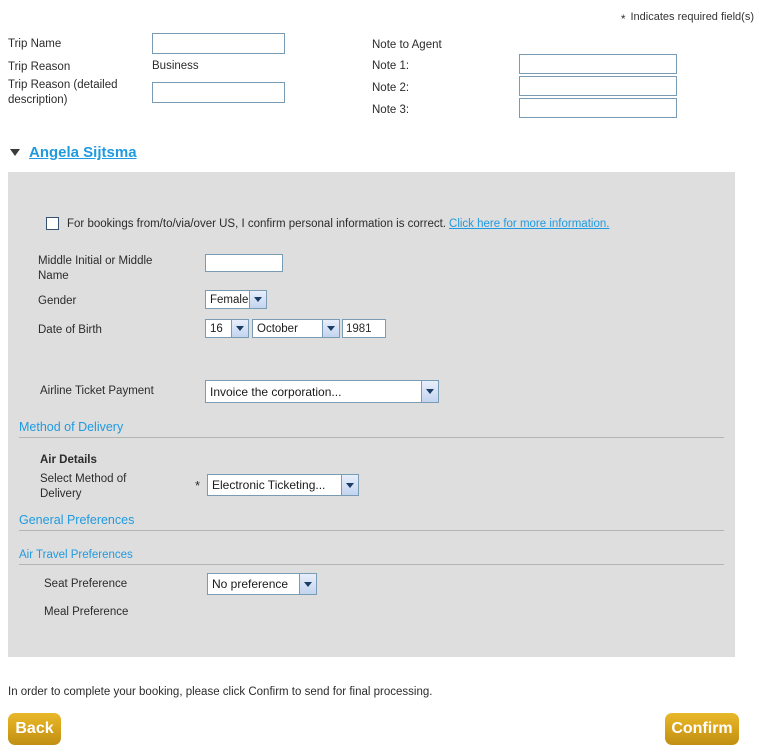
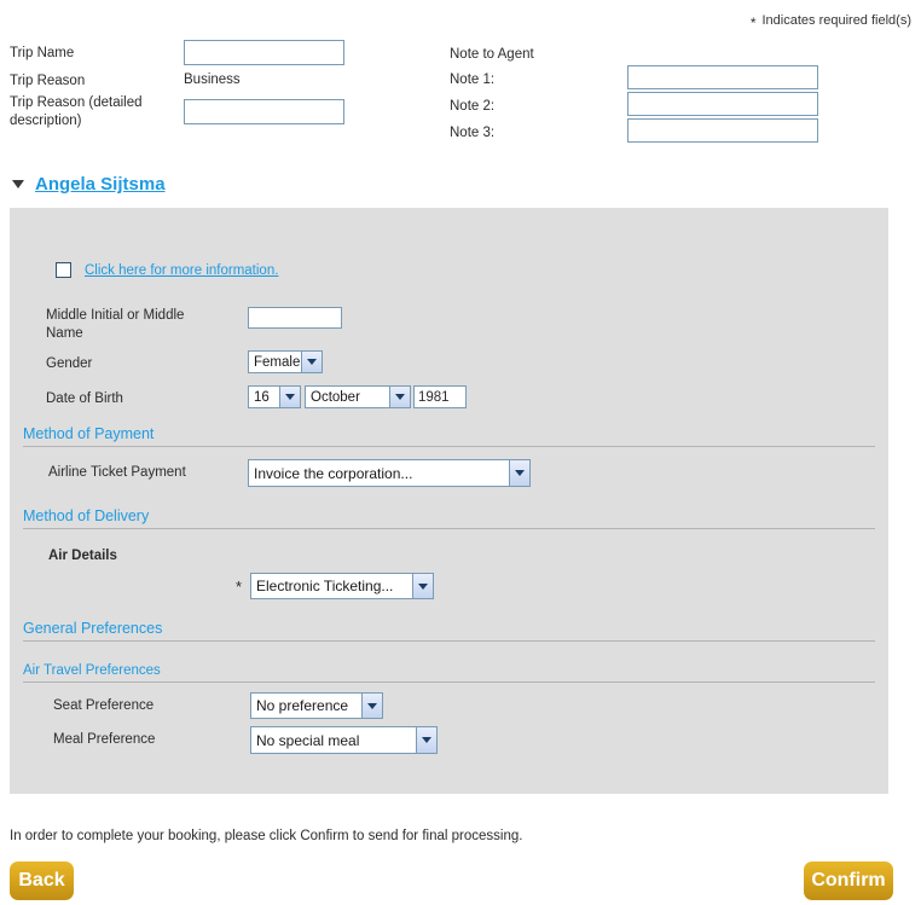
  * Indicates required field(s)
  Trip Name
  Trip Reason
  Business
  Trip Reason (detailed description)
  Note to Agent
  Note 1:
  Note 2:
  Note 3:
  Angela Sijtsma
- For bookings from/to/via/over US, I confirm personal information is correct.
  Click here for more information.
  Middle Initial or Middle Name
  Gender
  Female
  Date of Birth
  16
  October
  1981
+ Method of Payment
  Airline Ticket Payment
  Invoice the corporation...
  Method of Delivery
  Air Details
- Select Method of Delivery
  *
  Electronic Ticketing...
  General Preferences
  Air Travel Preferences
  Seat Preference
  No preference
  Meal Preference
+ No special meal
  In order to complete your booking, please click Confirm to send for final processing.
  Back
  Confirm
